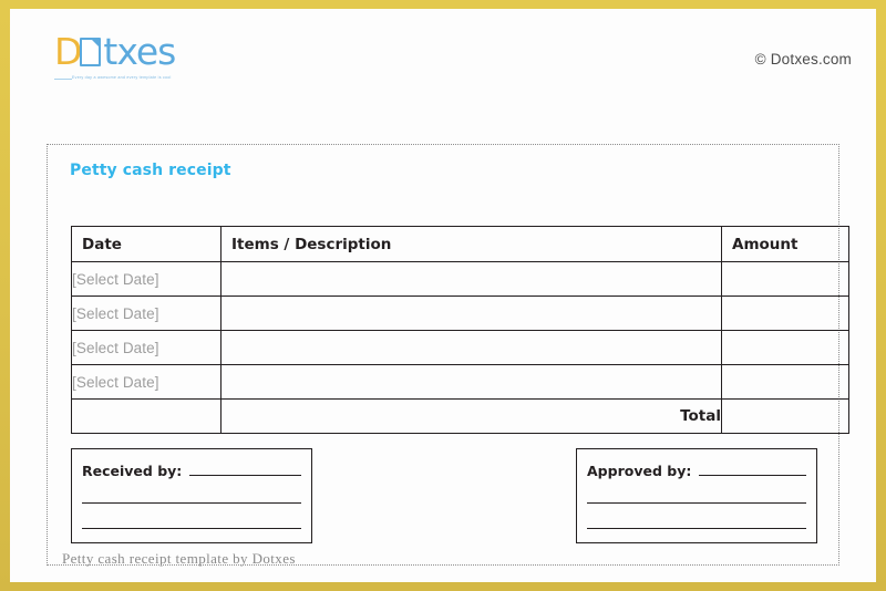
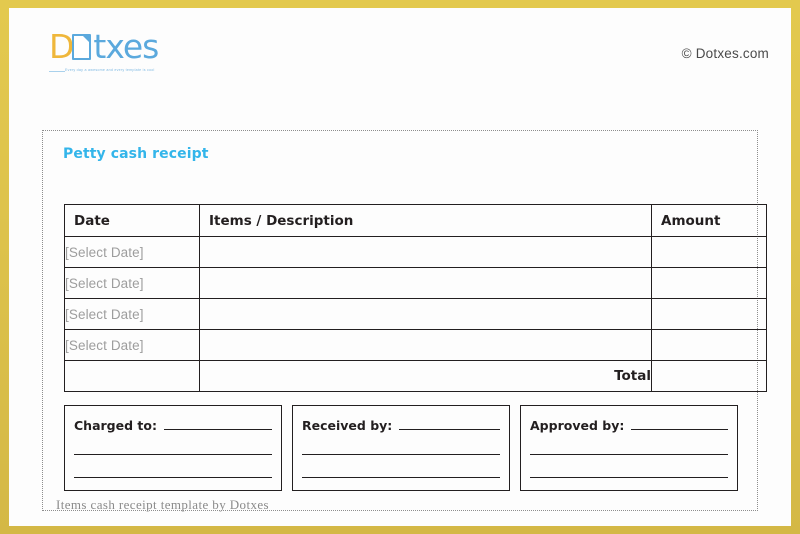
  D
  txes
  © Dotxes.com
  Petty cash receipt
  Date	Items / Description	Amount
  [Select Date]
  [Select Date]
  [Select Date]
  [Select Date]
  	Total
+ Charged to:
  Received by:
  Approved by:
- Petty cash receipt template by Dotxes
+ Items cash receipt template by Dotxes
